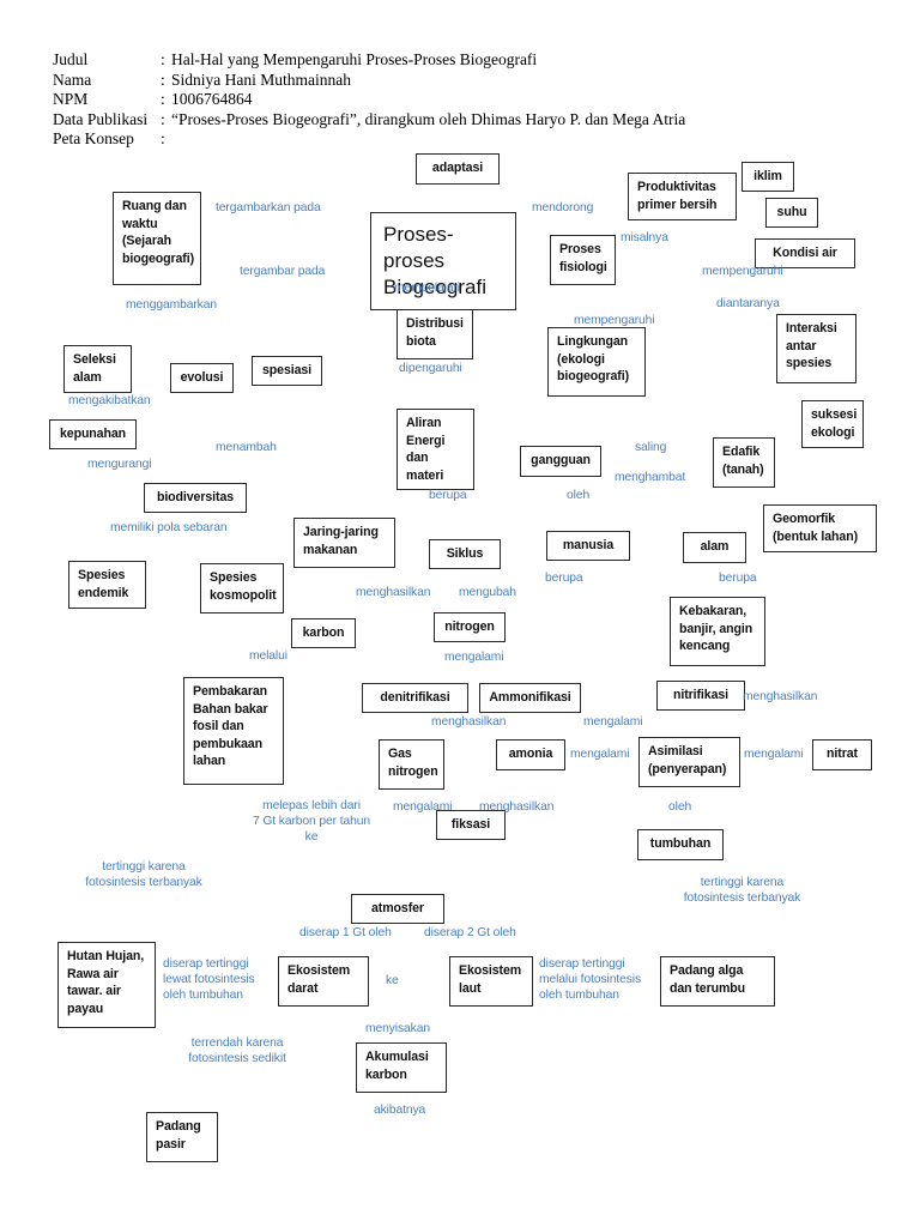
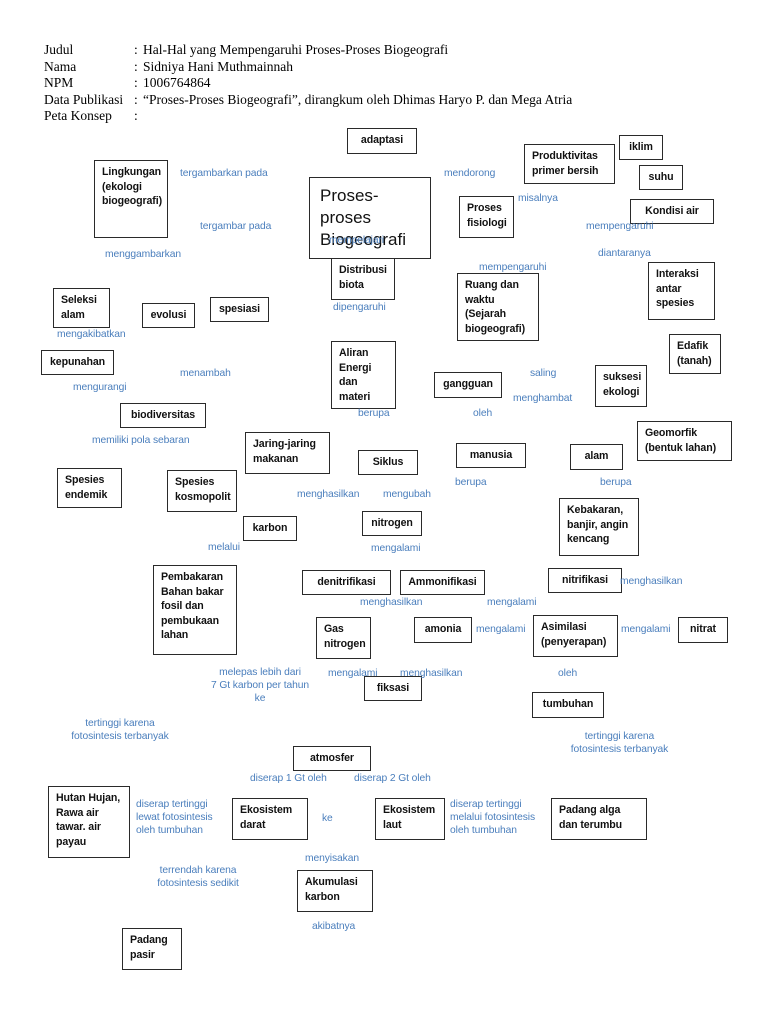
  Judul : Hal-Hal yang Mempengaruhi Proses-Proses Biogeografi
  Nama : Sidniya Hani Muthmainnah
  NPM : 1006764864
  Data Publikasi : “Proses-Proses Biogeografi”, dirangkum oleh Dhimas Haryo P. dan Mega Atria
  Peta Konsep :
  adaptasi
- Ruang dan waktu (Sejarah biogeografi)
+ Lingkungan (ekologi biogeografi)
  Proses-proses Biogeografi
  Produktivitas primer bersih
  iklim
  suhu
  Kondisi air
  Proses fisiologi
  Distribusi biota
- Lingkungan (ekologi biogeografi)
+ Ruang dan waktu (Sejarah biogeografi)
  Interaksi antar spesies
  Seleksi alam
  evolusi
  spesiasi
- suksesi ekologi
+ Edafik (tanah)
  kepunahan
  Aliran Energi dan materi
  gangguan
- Edafik (tanah)
+ suksesi ekologi
  biodiversitas
  Geomorfik (bentuk lahan)
  Jaring-jaring makanan
  Siklus
  manusia
  alam
  Spesies endemik
  Spesies kosmopolit
  Kebakaran, banjir, angin kencang
  karbon
  nitrogen
  denitrifikasi
  Ammonifikasi
  nitrifikasi
  Pembakaran Bahan bakar fosil dan pembukaan lahan
  Gas nitrogen
  amonia
  Asimilasi (penyerapan)
  nitrat
  fiksasi
  tumbuhan
  atmosfer
  Hutan Hujan, Rawa air tawar. air payau
  Ekosistem darat
  Ekosistem laut
  Padang alga dan terumbu
  Akumulasi karbon
  Padang pasir
  tergambarkan pada
  mendorong
  mempengaruhi
  tergambar pada
  misalnya
  mempelajari
  diantaranya
  menggambarkan
  mempengaruhi
  dipengaruhi
  mengakibatkan
  menambah
  mengurangi
  saling
  menghambat
  berupa
  oleh
  memiliki pola sebaran
  berupa
  berupa
  menghasilkan
  mengubah
  melalui
  mengalami
  menghasilkan
  menghasilkan
  mengalami
  mengalami
  mengalami
  mengalami
  menghasilkan
  oleh
  melepas lebih dari
  7 Gt karbon per tahun
  ke
  tertinggi karena
  fotosintesis terbanyak
  tertinggi karena
  fotosintesis terbanyak
  diserap 1 Gt oleh
  diserap 2 Gt oleh
  diserap tertinggi
  lewat fotosintesis
  oleh tumbuhan
  ke
  diserap tertinggi
  melalui fotosintesis
  oleh tumbuhan
  menyisakan
  terrendah karena
  fotosintesis sedikit
  akibatnya
